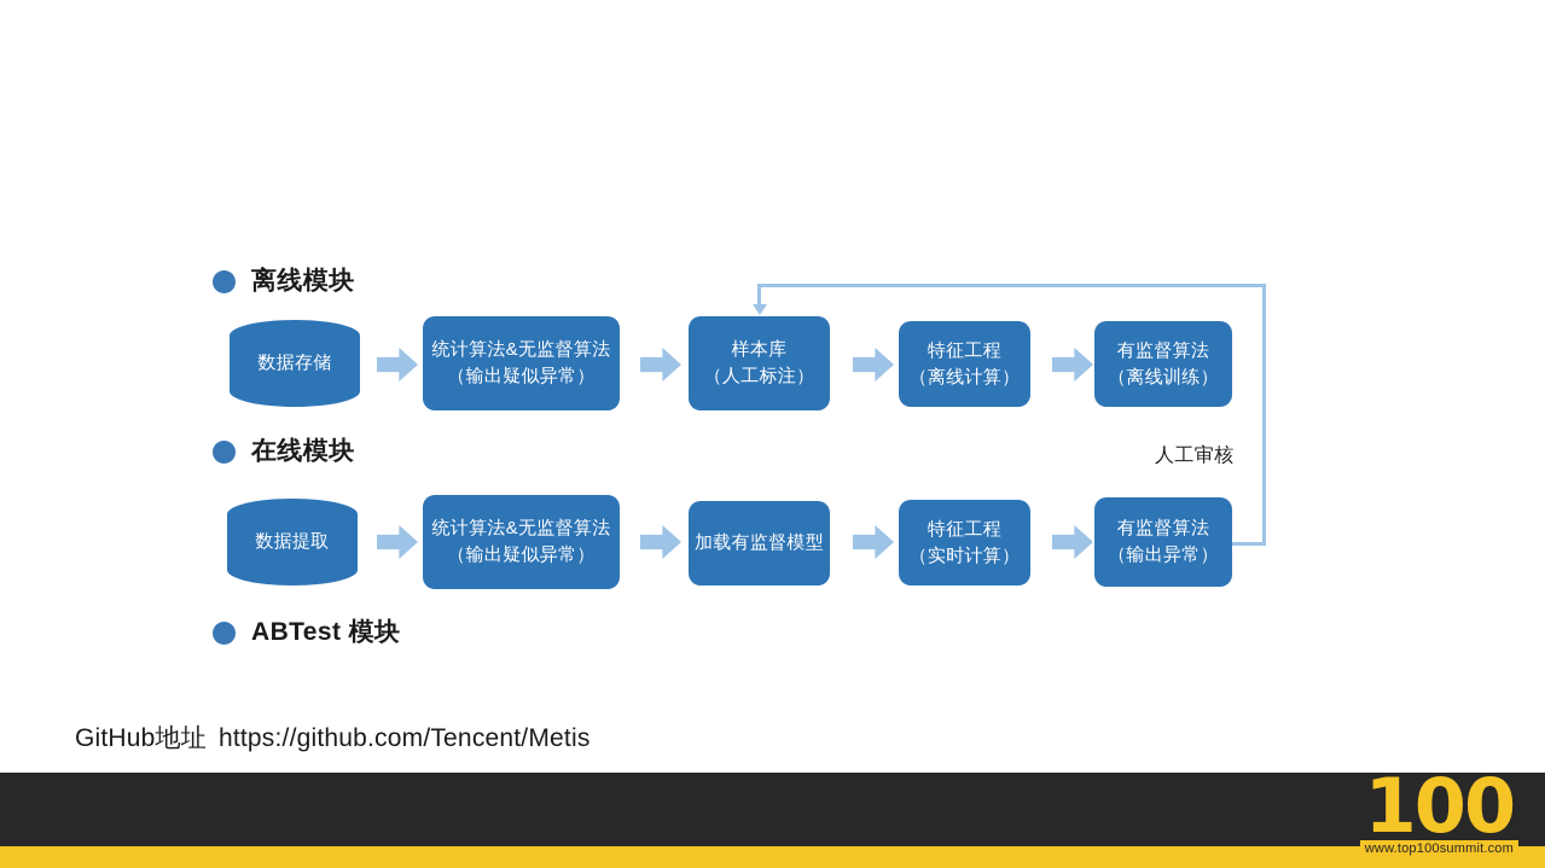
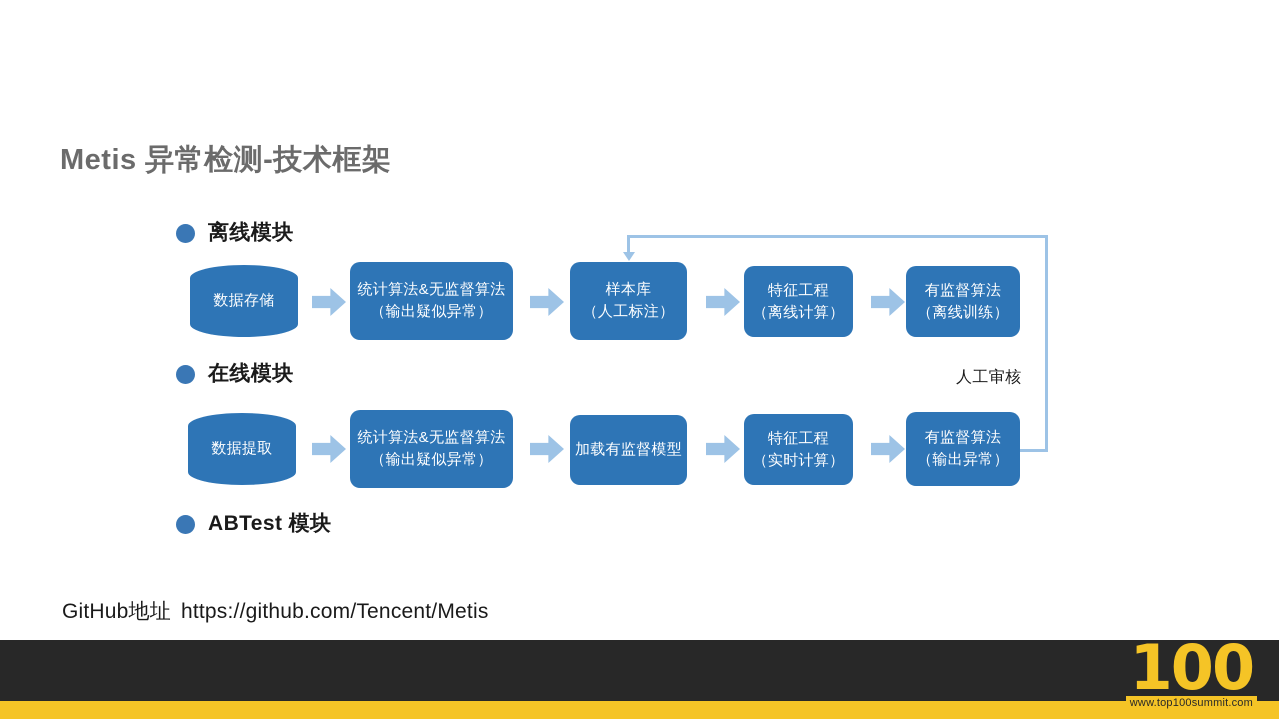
+ Metis 异常检测-技术框架
  离线模块
  数据存储
  统计算法&无监督算法
  （输出疑似异常）
  样本库
  （人工标注）
  特征工程
  （离线计算）
  有监督算法
  （离线训练）
  人工审核
  在线模块
  数据提取
  统计算法&无监督算法
  （输出疑似异常）
  加载有监督模型
  特征工程
  （实时计算）
  有监督算法
  （输出异常）
  ABTest 模块
  GitHub地址 https://github.com/Tencent/Metis
  100
  www.top100summit.com
